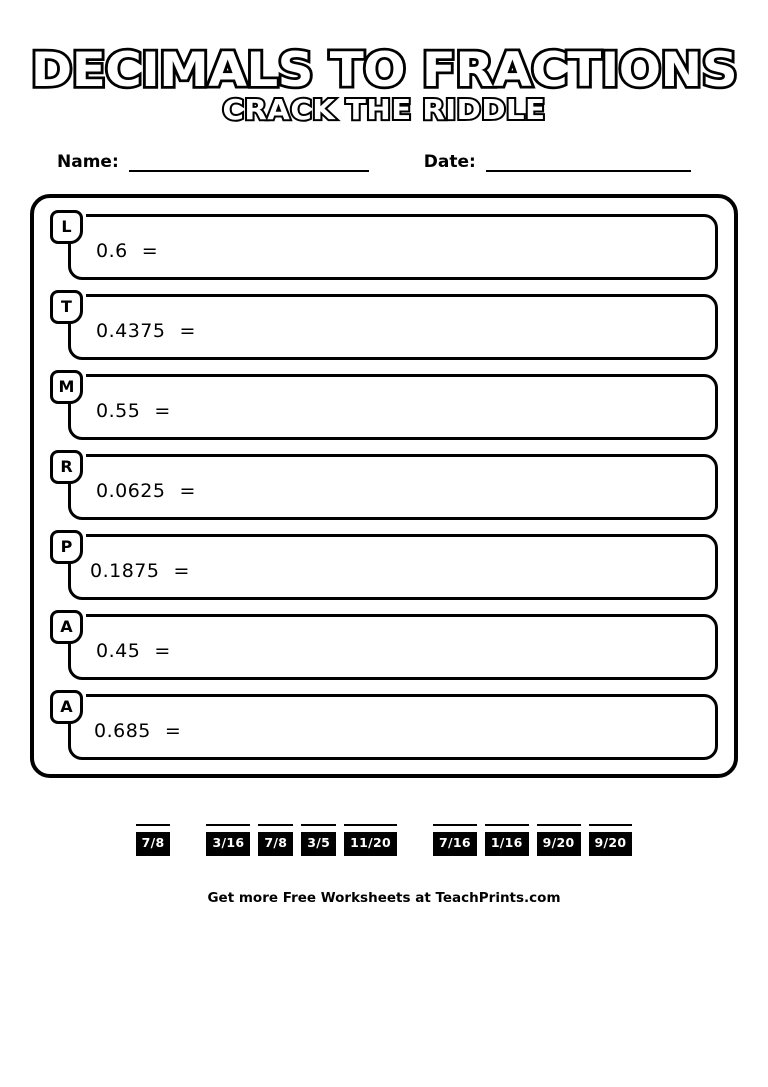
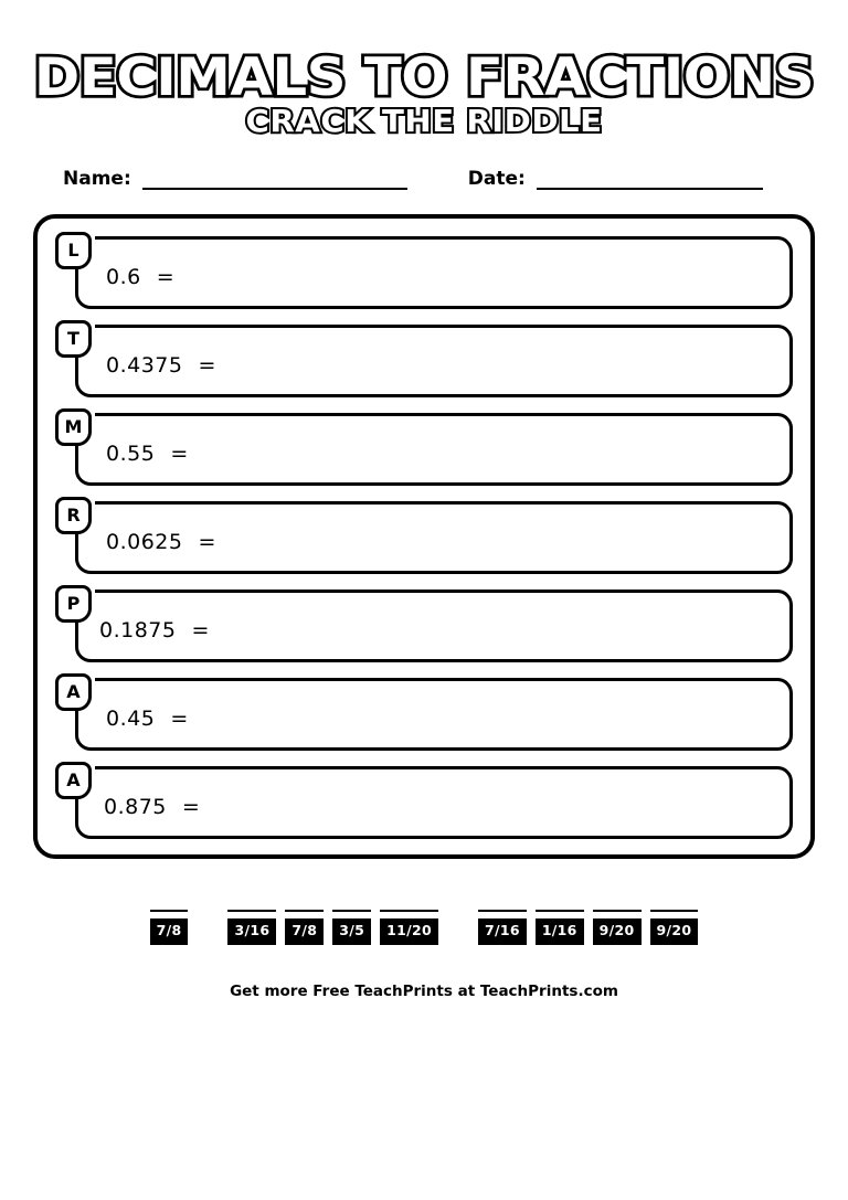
  DECIMALS TO FRACTIONS
  CRACK THE RIDDLE
  Name:
  Date:
  L
  0.6 =
  T
  0.4375 =
  M
  0.55 =
  R
  0.0625 =
  P
  0.1875 =
  A
  0.45 =
  A
- 0.685 =
+ 0.875 =
  7/8
  3/16
  7/8
  3/5
  11/20
  7/16
  1/16
  9/20
  9/20
- Get more Free Worksheets at TeachPrints.com
+ Get more Free TeachPrints at TeachPrints.com
